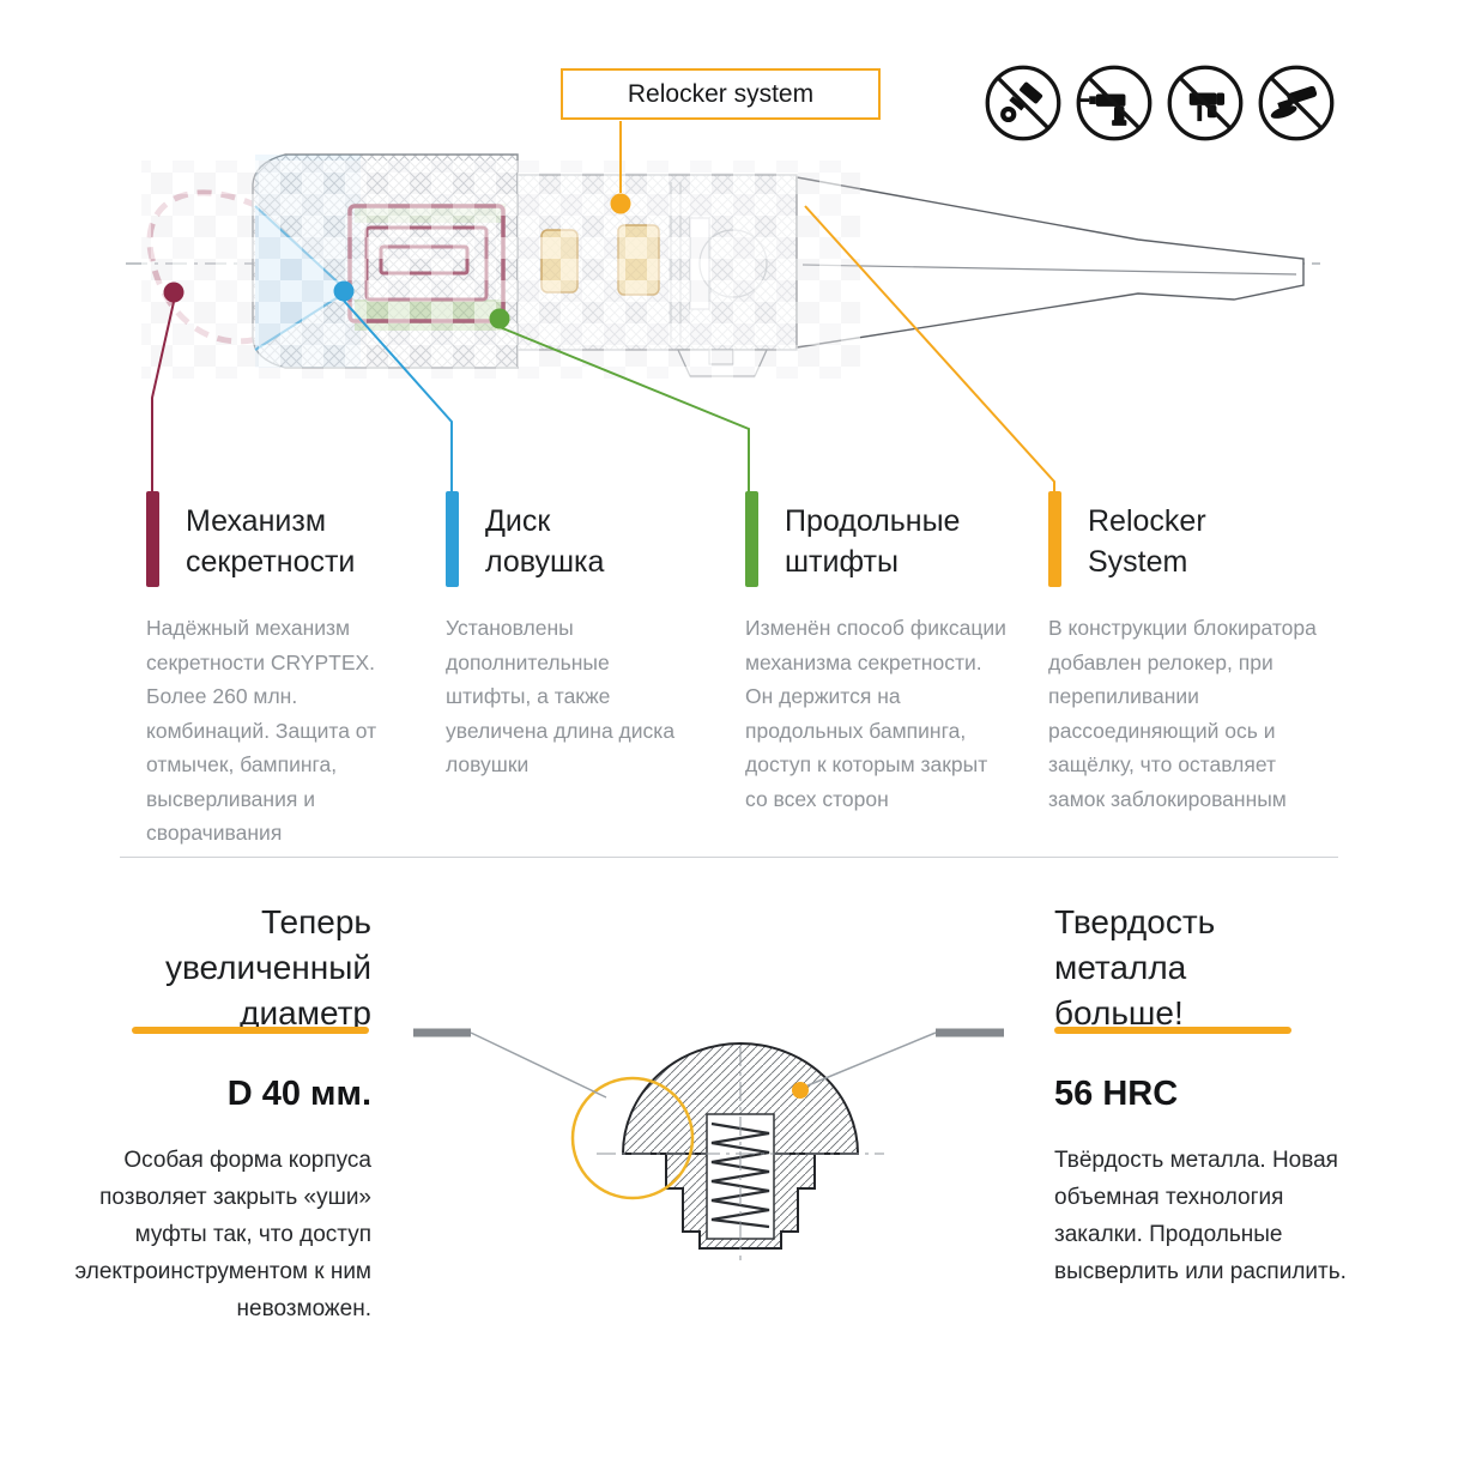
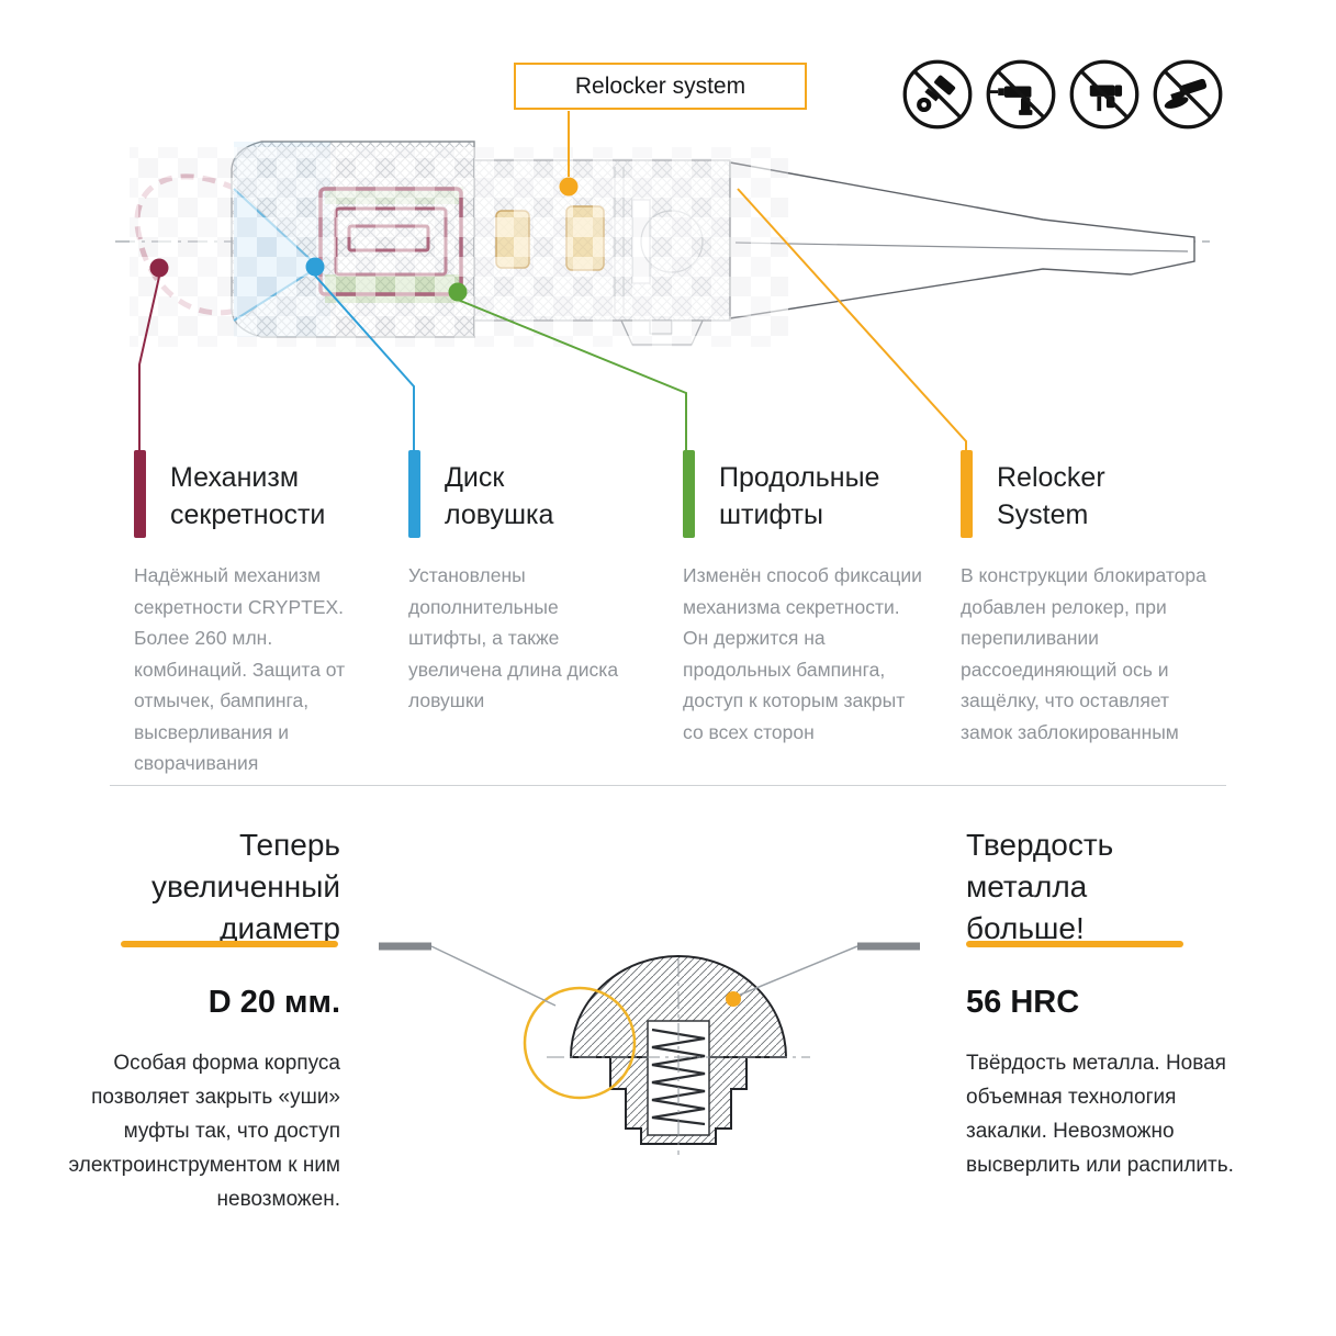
  Relocker system
  Механизм
  секретности
  Надёжный механизм секретности CRYPTEX. Более 260 млн. комбинаций. Защита от отмычек, бампинга, высверливания и сворачивания
  Диск
  ловушка
  Установлены дополнительные штифты, а также увеличена длина диска ловушки
  Продольные
  штифты
  Изменён способ фиксации механизма секретности. Он держится на продольных бампинга, доступ к которым закрыт со всех сторон
  Relocker
  System
  В конструкции блокиратора добавлен релокер, при перепиливании рассоединяющий ось и защёлку, что оставляет замок заблокированным
  Теперь
  увеличенный
  диаметр
- D 40 мм.
+ D 20 мм.
  Особая форма корпуса позволяет закрыть «уши» муфты так, что доступ электроинструментом к ним невозможен.
  Твердость
  металла
  больше!
  56 HRC
- Твёрдость металла. Новая объемная технология закалки. Продольные высверлить или распилить.
+ Твёрдость металла. Новая объемная технология закалки. Невозможно высверлить или распилить.
